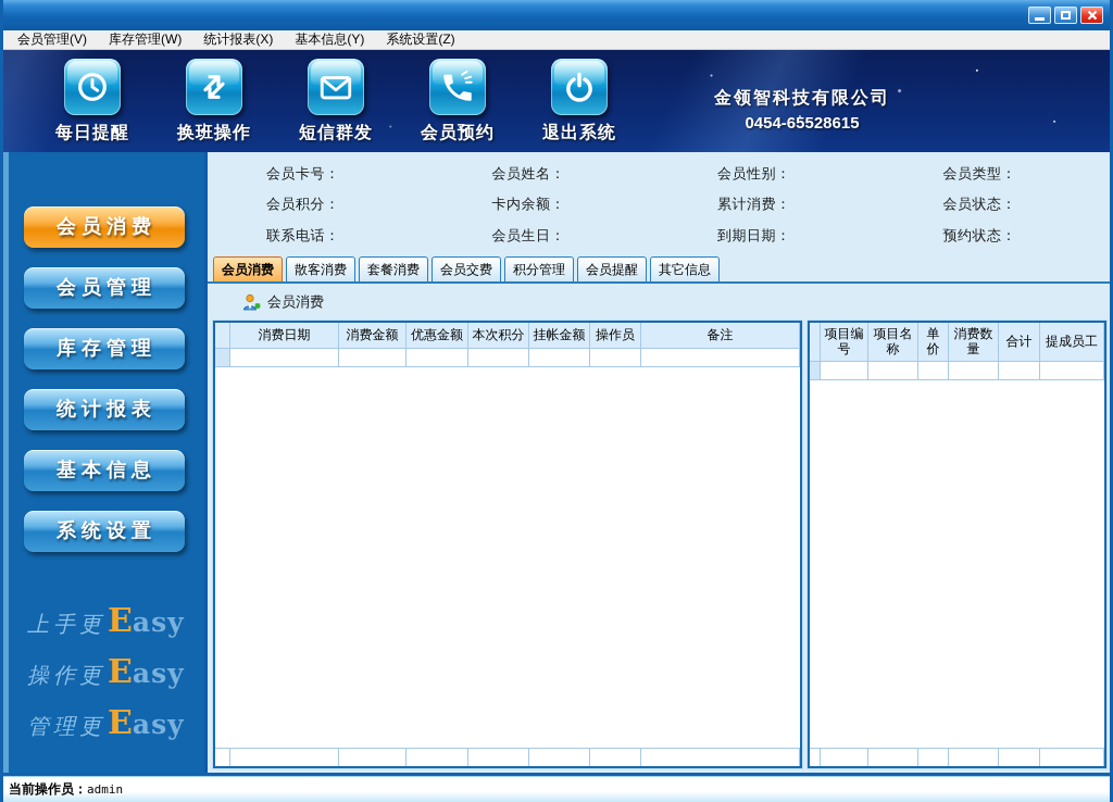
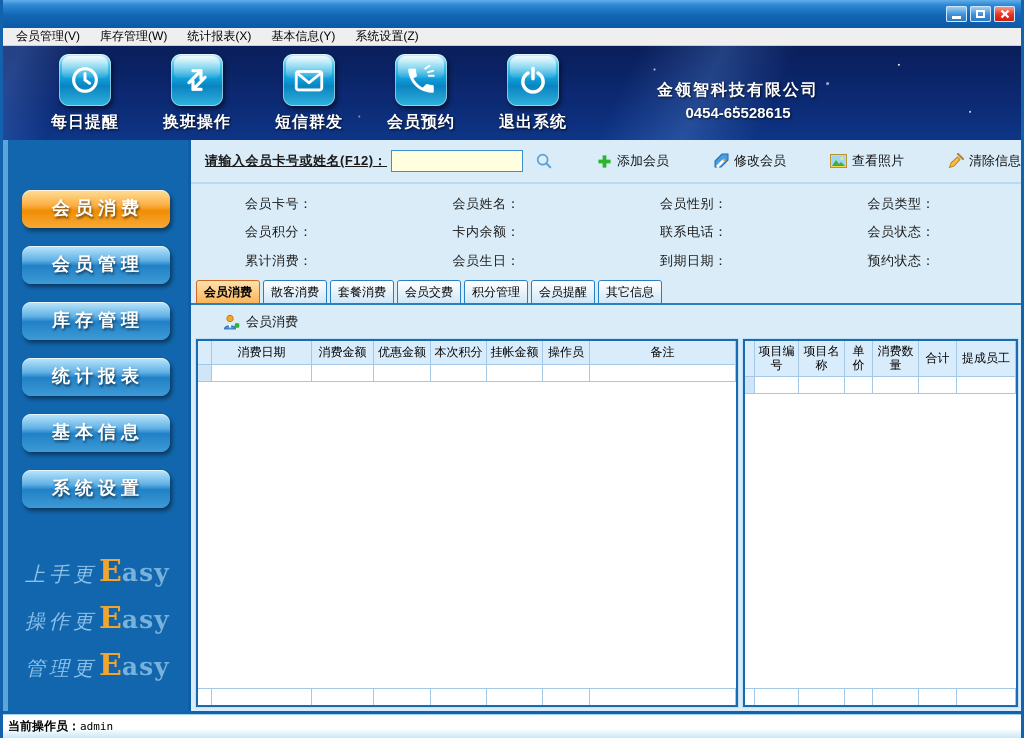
  会员管理(V)
  库存管理(W)
  统计报表(X)
  基本信息(Y)
  系统设置(Z)
  每日提醒
  换班操作
  短信群发
  会员预约
  退出系统
  金领智科技有限公司
  0454-65528615
  会员消费
  会员管理
  库存管理
  统计报表
  基本信息
  系统设置
  上手更
  E
  asy
  操作更
  E
  asy
  管理更
  E
  asy
+ 请输入会员卡号或姓名(F12)：
+ 添加会员
+ 修改会员
+ 查看照片
+ 清除信息
  会员卡号：
  会员姓名：
  会员性别：
  会员类型：
  会员积分：
  卡内余额：
- 累计消费：
+ 联系电话：
  会员状态：
- 联系电话：
+ 累计消费：
  会员生日：
  到期日期：
  预约状态：
  会员消费
  散客消费
  套餐消费
  会员交费
  积分管理
  会员提醒
  其它信息
  会员消费
  消费日期
  消费金额
  优惠金额
  本次积分
  挂帐金额
  操作员
  备注
  项目编号
  项目名称
  单价
  消费数量
  合计
  提成员工
  当前操作员：
  admin
